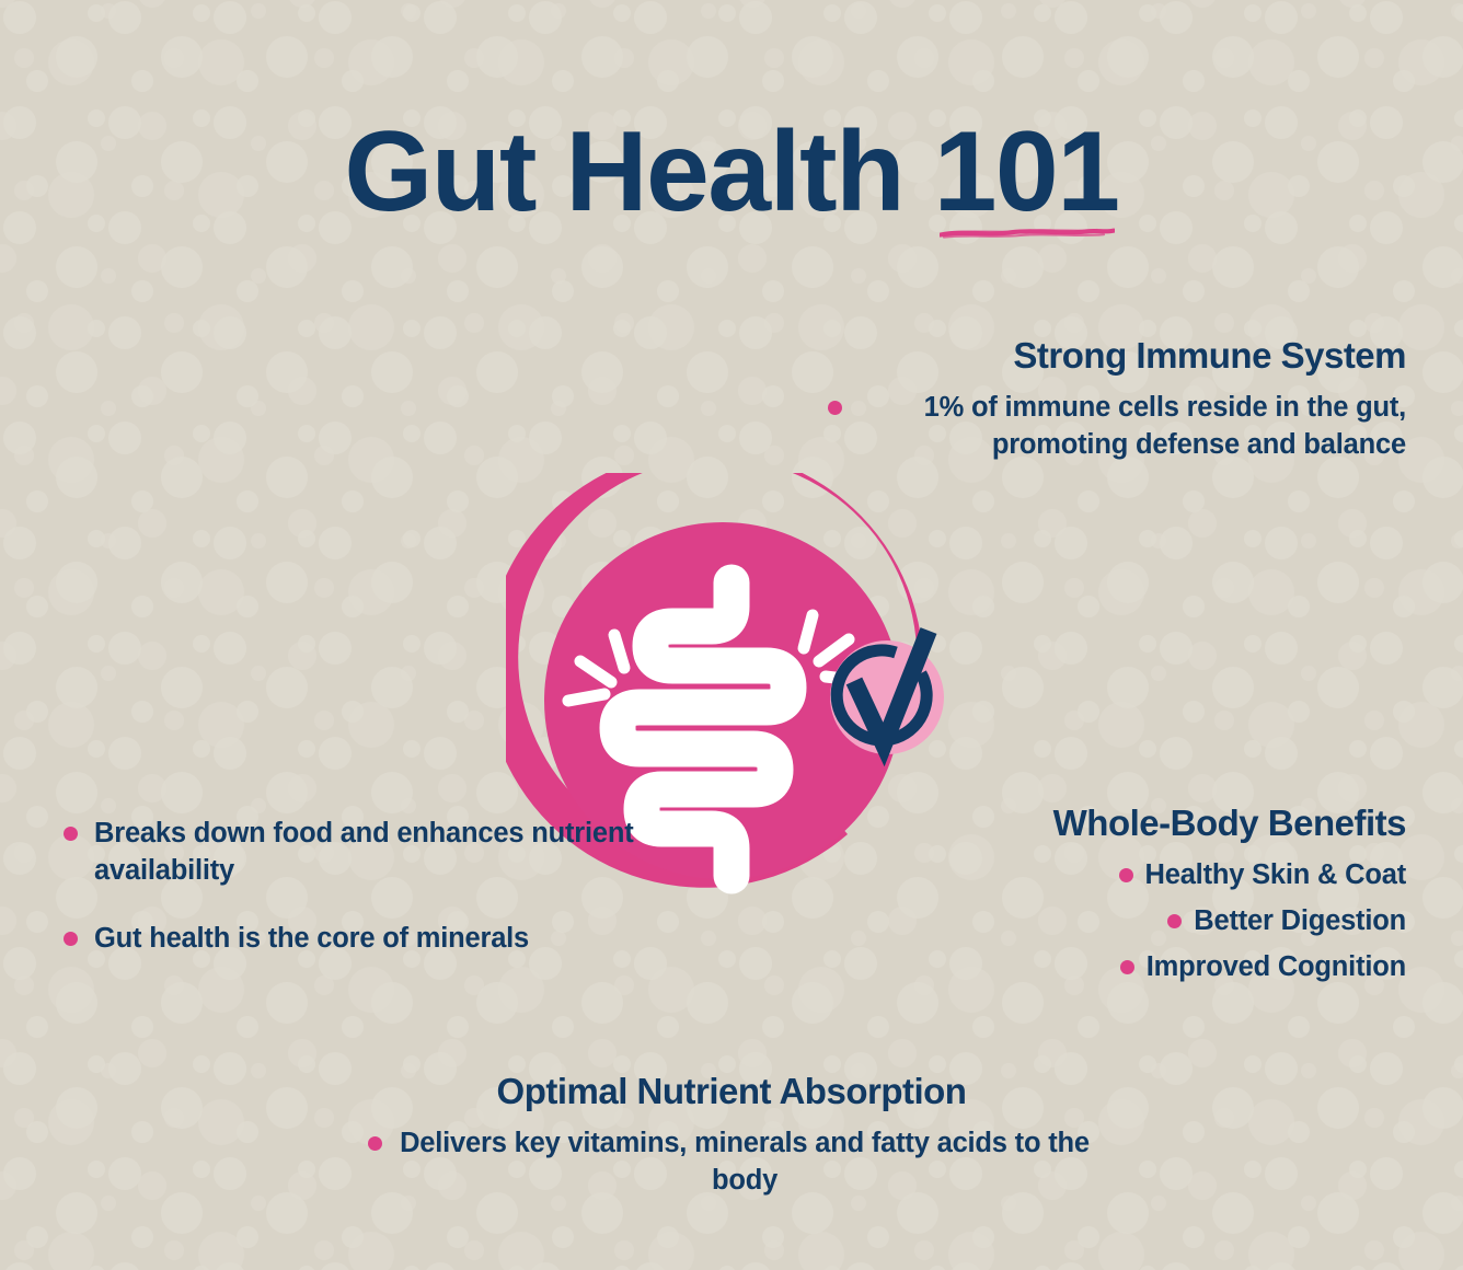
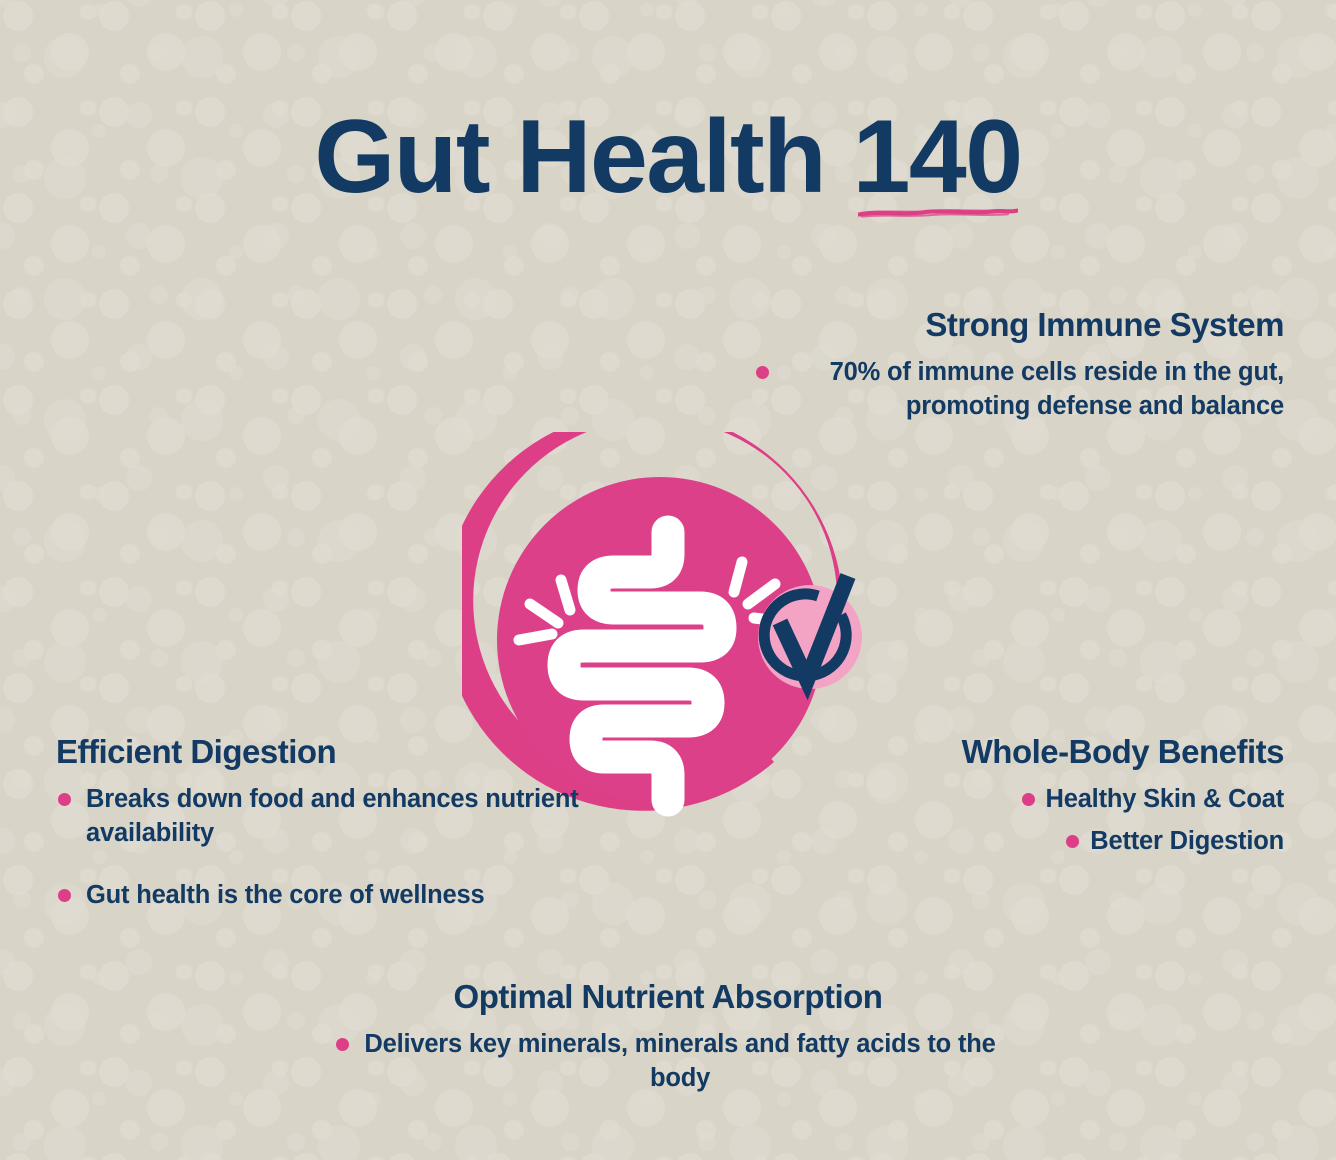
- Gut Health 101
+ Gut Health 140
  Strong Immune System
- 1% of immune cells reside in the gut, promoting defense and balance
+ 70% of immune cells reside in the gut, promoting defense and balance
+ Efficient Digestion
  Breaks down food and enhances nutrient availability
- Gut health is the core of minerals
+ Gut health is the core of wellness
  Whole-Body Benefits
  Healthy Skin & Coat
  Better Digestion
- Improved Cognition
  Optimal Nutrient Absorption
- Delivers key vitamins, minerals and fatty acids to the body
+ Delivers key minerals, minerals and fatty acids to the body
